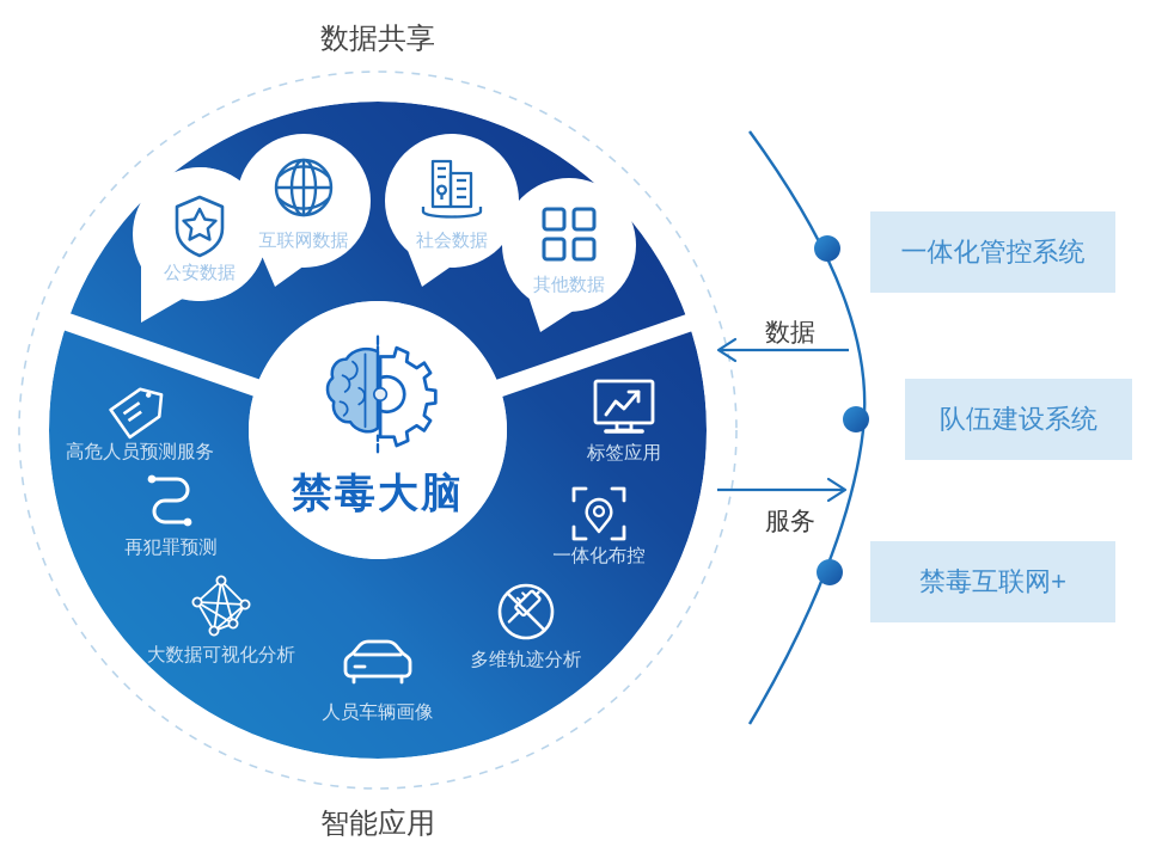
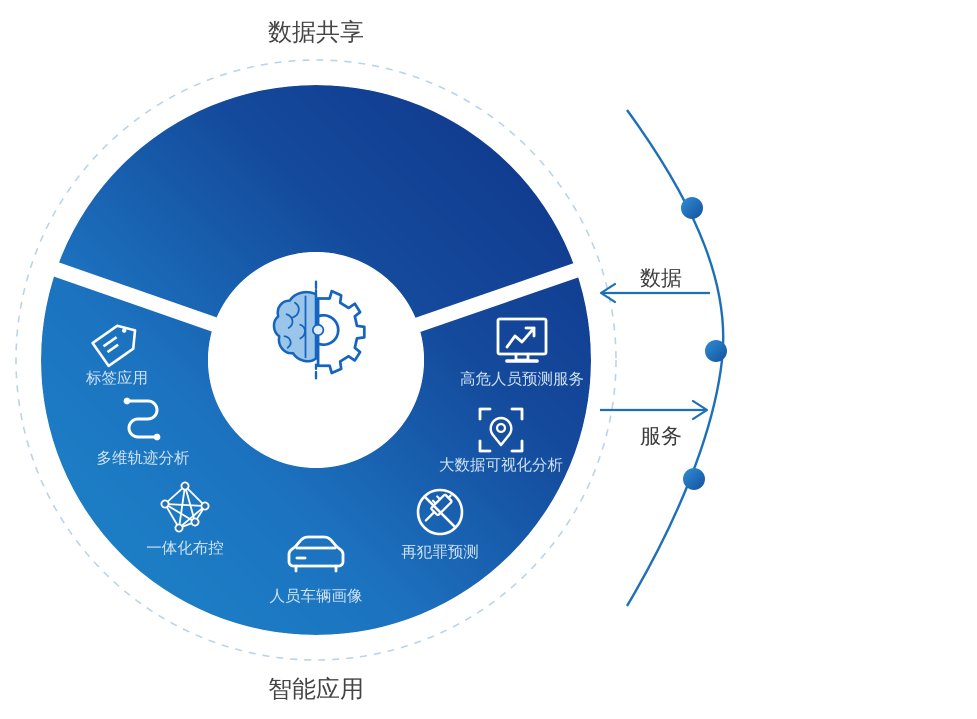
  数据共享
  智能应用
- 禁毒大脑
- 公安数据
- 互联网数据
- 社会数据
- 其他数据
- 高危人员预测服务
+ 标签应用
- 再犯罪预测
+ 多维轨迹分析
- 大数据可视化分析
+ 一体化布控
  人员车辆画像
- 多维轨迹分析
+ 再犯罪预测
- 一体化布控
+ 大数据可视化分析
- 标签应用
+ 高危人员预测服务
  数据
  服务
- 一体化管控系统
- 队伍建设系统
- 禁毒互联网+
